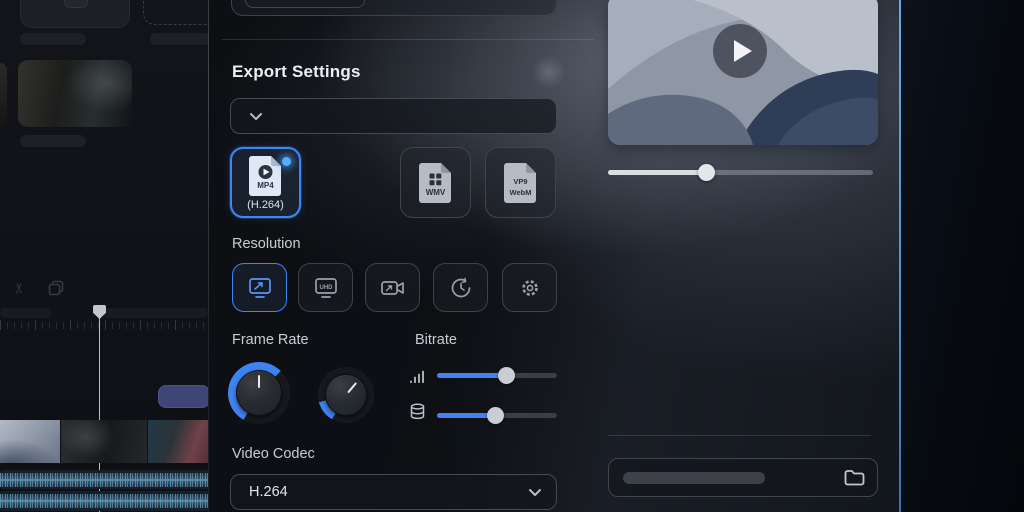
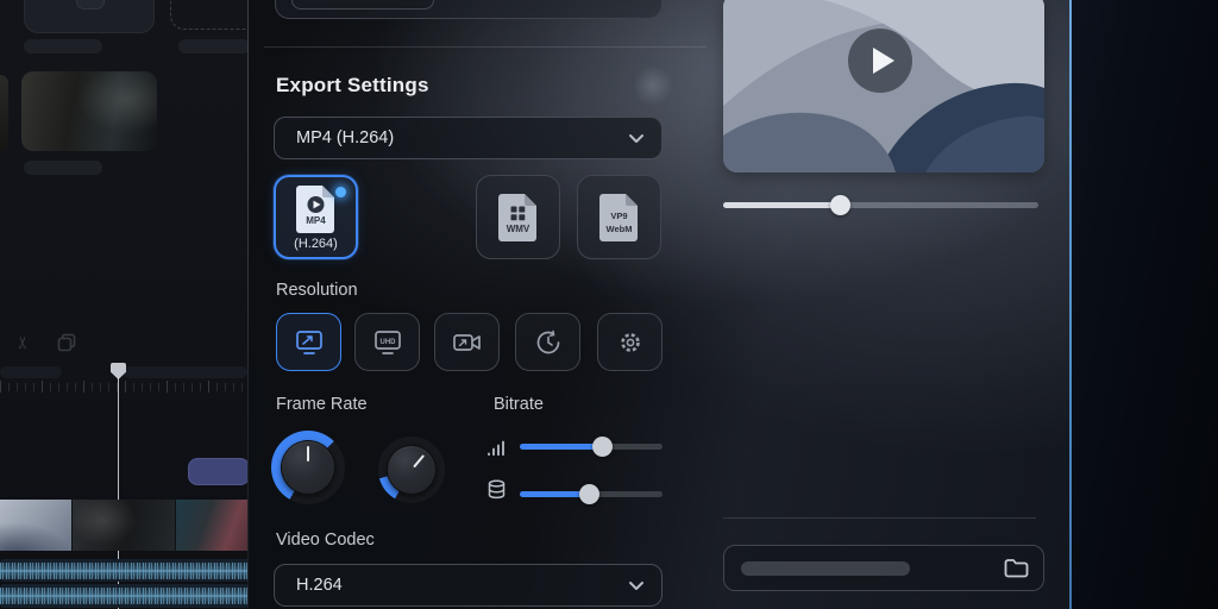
  Export Settings
+ MP4 (H.264)
  MP4
  (H.264)
  WMV
  VP9
  WebM
  Resolution
  Frame Rate
  Bitrate
  Video Codec
  H.264
